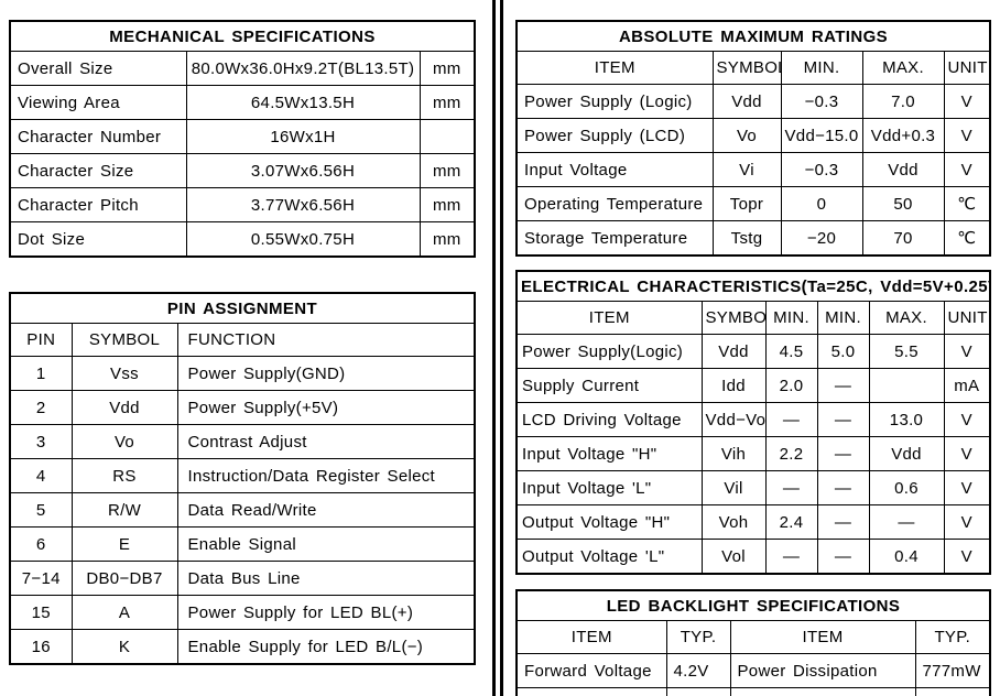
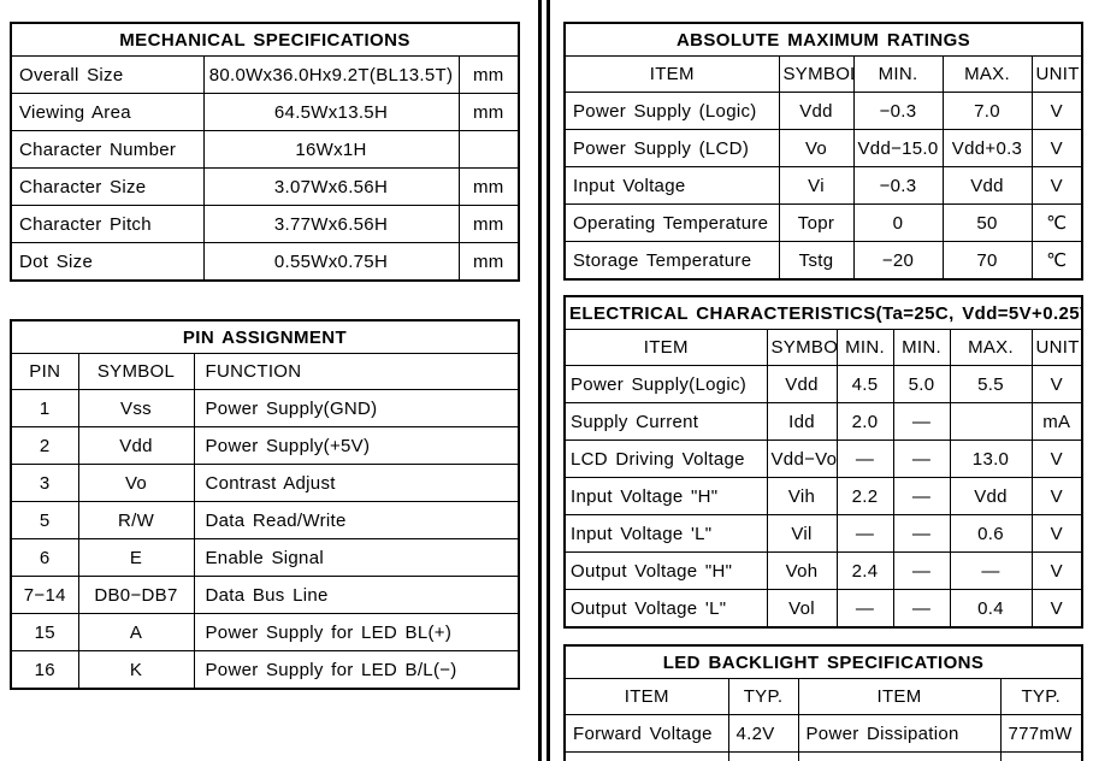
  MECHANICAL SPECIFICATIONS
  Overall Size	80.0Wx36.0Hx9.2T(BL13.5T)	mm
  Viewing Area	64.5Wx13.5H	mm
  Character Number	16Wx1H
  Character Size	3.07Wx6.56H	mm
  Character Pitch	3.77Wx6.56H	mm
  Dot Size	0.55Wx0.75H	mm
  PIN ASSIGNMENT
  PIN	SYMBOL	FUNCTION
  1	Vss	Power Supply(GND)
  2	Vdd	Power Supply(+5V)
  3	Vo	Contrast Adjust
- 4	RS	Instruction/Data Register Select
  5	R/W	Data Read/Write
  6	E	Enable Signal
  7−14	DB0−DB7	Data Bus Line
  15	A	Power Supply for LED BL(+)
- 16	K	Enable Supply for LED B/L(−)
+ 16	K	Power Supply for LED B/L(−)
  ABSOLUTE MAXIMUM RATINGS
  ITEM	SYMBO	MIN.	MAX.	UNIT
  Power Supply (Logic)	Vdd	−0.3	7.0	V
  Power Supply (LCD)	Vo	Vdd−15.0	Vdd+0.3	V
  Input Voltage	Vi	−0.3	Vdd	V
  Operating Temperature	Topr	0	50	℃
  Storage Temperature	Tstg	−20	70	℃
  ELECTRICAL CHARACTERISTICS(Ta=25C, Vdd=5V+0.25
  ITEM	SYMBO	MIN.	MIN.	MAX.	UNIT
  Power Supply(Logic)	Vdd	4.5	5.0	5.5	V
  Supply Current	Idd	2.0	—		mA
  LCD Driving Voltage	Vdd−Vo	—	—	13.0	V
  Input Voltage "H"	Vih	2.2	—	Vdd	V
  Input Voltage 'L"	Vil	—	—	0.6	V
  Output Voltage "H"	Voh	2.4	—	—	V
  Output Voltage 'L"	Vol	—	—	0.4	V
  LED BACKLIGHT SPECIFICATIONS
  ITEM	TYP.	ITEM	TYP.
  Forward Voltage	4.2V	Power Dissipation	777mW
